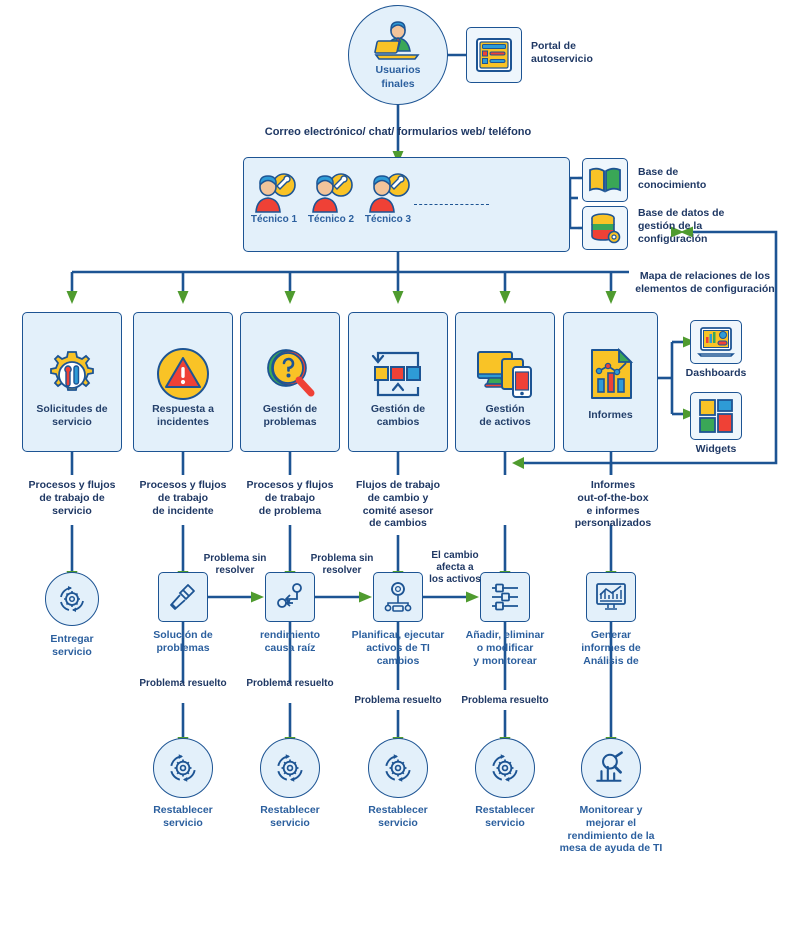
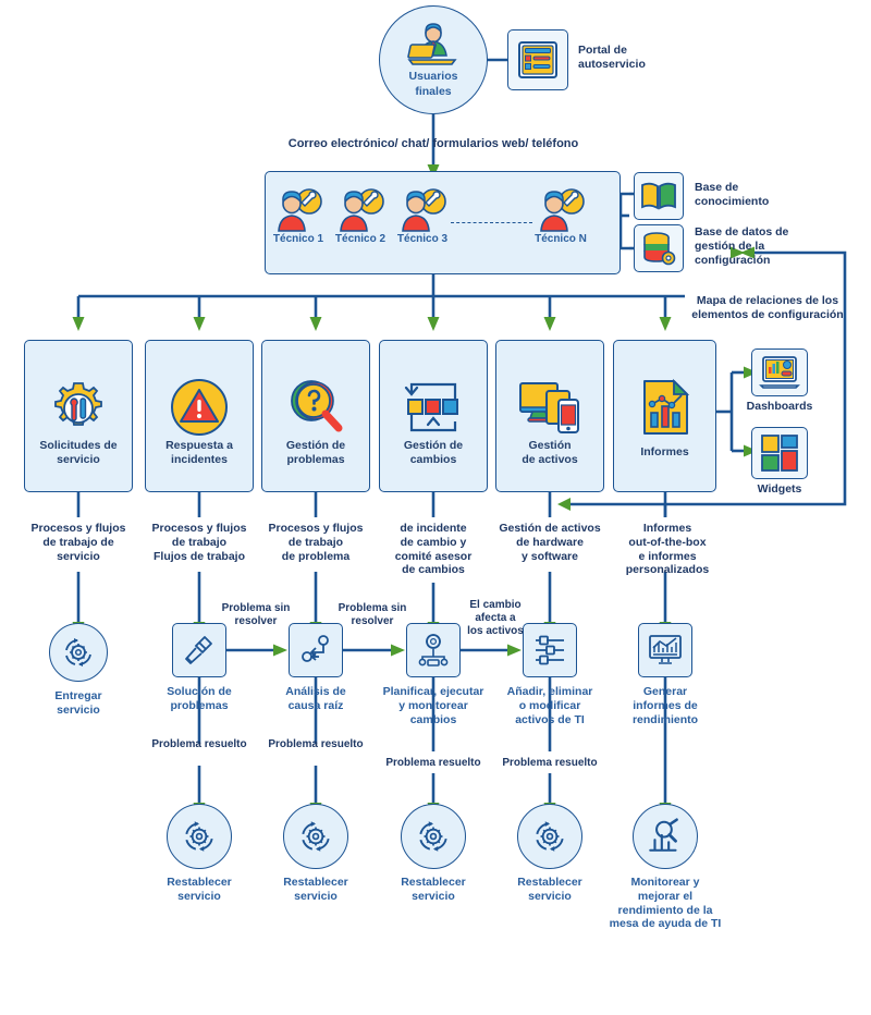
  Usuarios
  finales
  Portal de
  autoservicio
  Correo electrónico/ chat/ formularios web/ teléfono
  Técnico 1
  Técnico 2
  Técnico 3
+ Técnico N
  Base de
  conocimiento
  Base de datos de
  gestión de la
  configuración
  Mapa de relaciones de los
  elementos de configuración
  Solicitudes de
  servicio
  Respuesta a
  incidentes
  Gestión de
  problemas
  Gestión de
  cambios
  Gestión
  de activos
  Informes
  Dashboards
  Widgets
  Procesos y flujos
  de trabajo de
  servicio
  Procesos y flujos
  de trabajo
- de incidente
+ Flujos de trabajo
  Procesos y flujos
  de trabajo
  de problema
- Flujos de trabajo
+ de incidente
  de cambio y
  comité asesor
  de cambios
+ Gestión de activos
+ de hardware
+ y software
  Informes
  out-of-the-box
  e informes personalizados
  Entregar
  servicio
  Solución de
  problemas
- rendimiento
+ Análisis de
  causa raíz
  Planificar, ejecutar
- activos de TI
+ y monitorear
  cambios
  Añadir, eliminar
  o modificar
- y monitorear
+ activos de TI
  Generar
  informes de
- Análisis de
+ rendimiento
  Problema sin
  resolver
  Problema sin
  resolver
  El cambio
  afecta a
  los activos
  Problema resuelto
  Problema resuelto
  Problema resuelto
  Problema resuelto
  Restablecer
  servicio
  Restablecer
  servicio
  Restablecer
  servicio
  Restablecer
  servicio
  Monitorear y
  mejorar el
  rendimiento de la
  mesa de ayuda de TI
